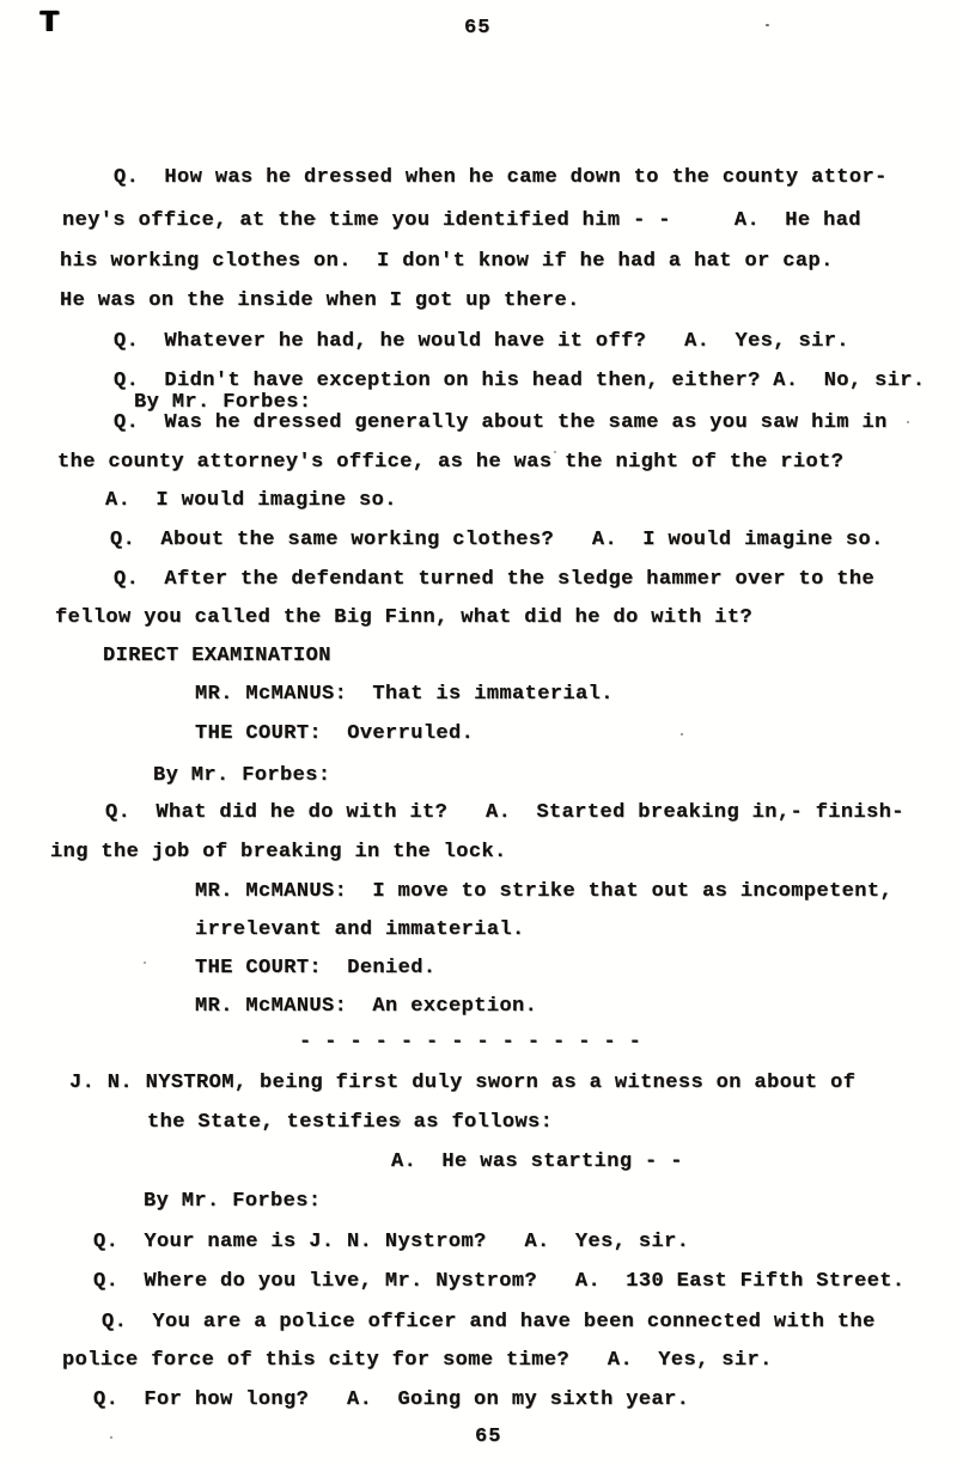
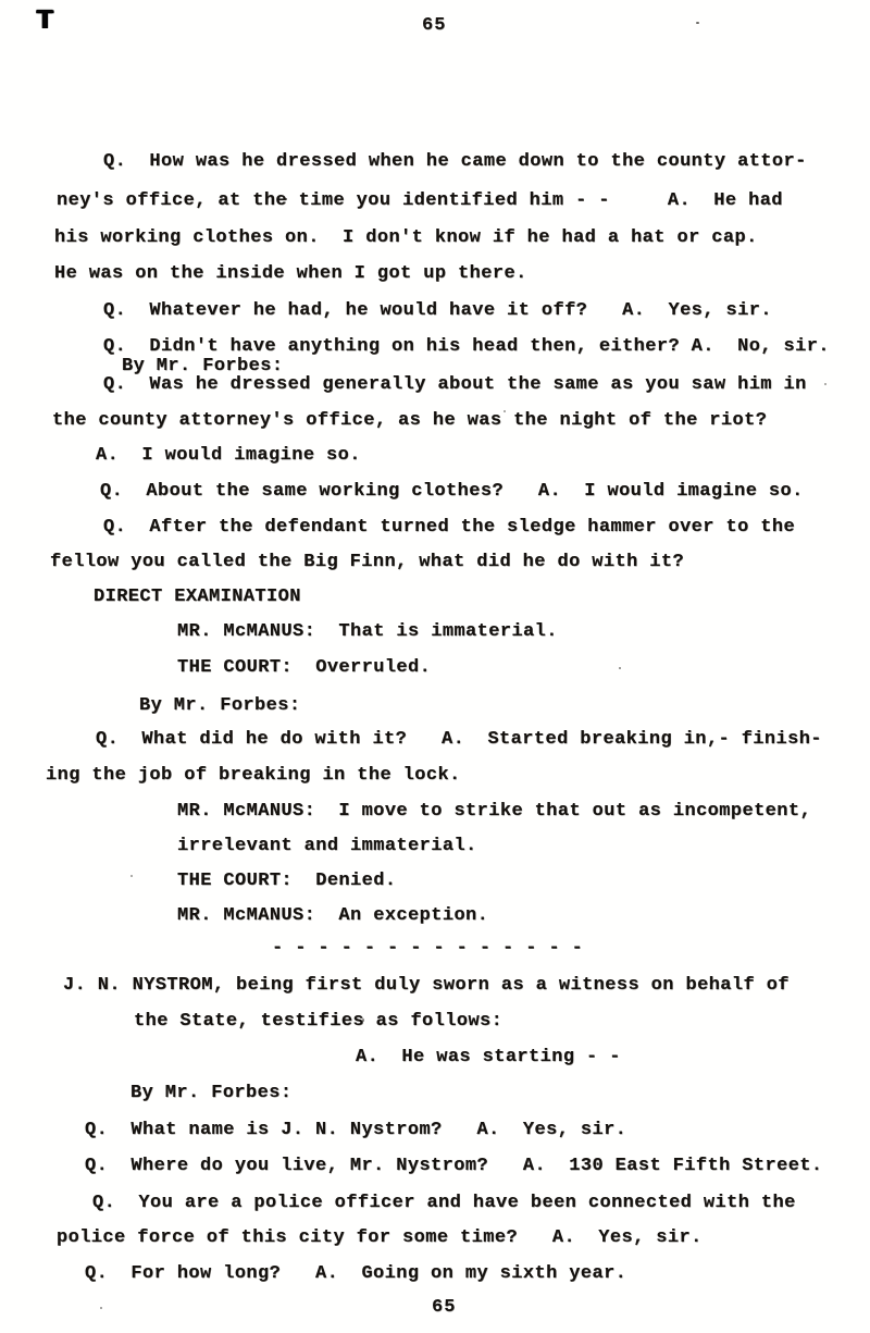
  T
  65
  Q. How was he dressed when he came down to the county attor-
  ney's office, at the time you identified him - - A. He had
  his working clothes on. I don't know if he had a hat or cap.
  He was on the inside when I got up there.
  Q. Whatever he had, he would have it off? A. Yes, sir.
- Q. Didn't have exception on his head then, either? A. No, sir.
+ Q. Didn't have anything on his head then, either? A. No, sir.
  By Mr. Forbes:
  Q. Was he dressed generally about the same as you saw him in
  the county attorney's office, as he was the night of the riot?
  A. I would imagine so.
  Q. About the same working clothes? A. I would imagine so.
  Q. After the defendant turned the sledge hammer over to the
  fellow you called the Big Finn, what did he do with it?
  DIRECT EXAMINATION
  MR. McMANUS: That is immaterial.
  THE COURT: Overruled.
  By Mr. Forbes:
  Q. What did he do with it? A. Started breaking in,- finish-
  ing the job of breaking in the lock.
  MR. McMANUS: I move to strike that out as incompetent,
  irrelevant and immaterial.
  THE COURT: Denied.
  MR. McMANUS: An exception.
  - - - - - - - - - - - - - -
- J. N. NYSTROM, being first duly sworn as a witness on about of
+ J. N. NYSTROM, being first duly sworn as a witness on behalf of
  the State, testifies as follows:
  A. He was starting - -
  By Mr. Forbes:
- Q. Your name is J. N. Nystrom? A. Yes, sir.
+ Q. What name is J. N. Nystrom? A. Yes, sir.
  Q. Where do you live, Mr. Nystrom? A. 130 East Fifth Street.
  Q. You are a police officer and have been connected with the
  police force of this city for some time? A. Yes, sir.
  Q. For how long? A. Going on my sixth year.
  65
